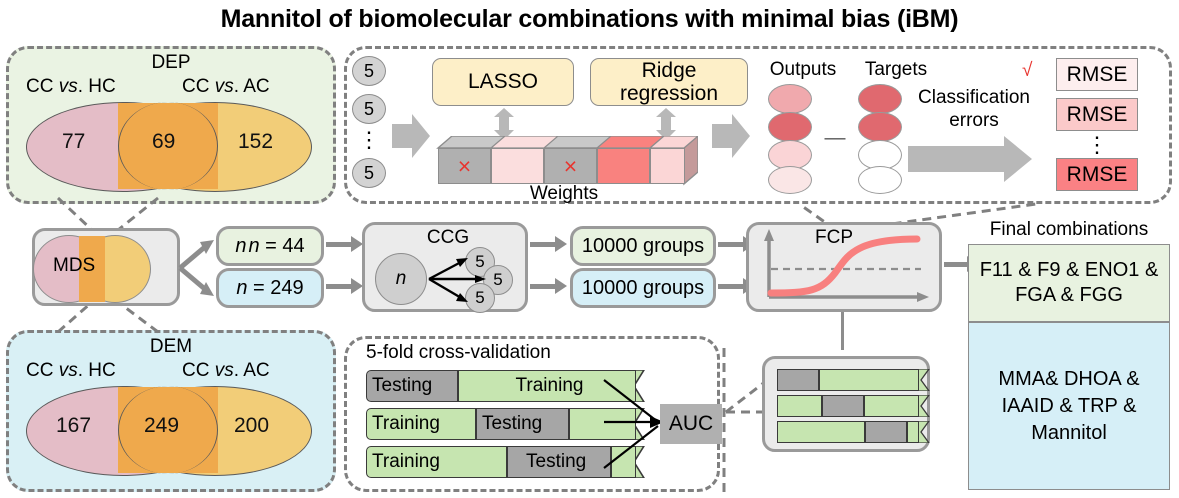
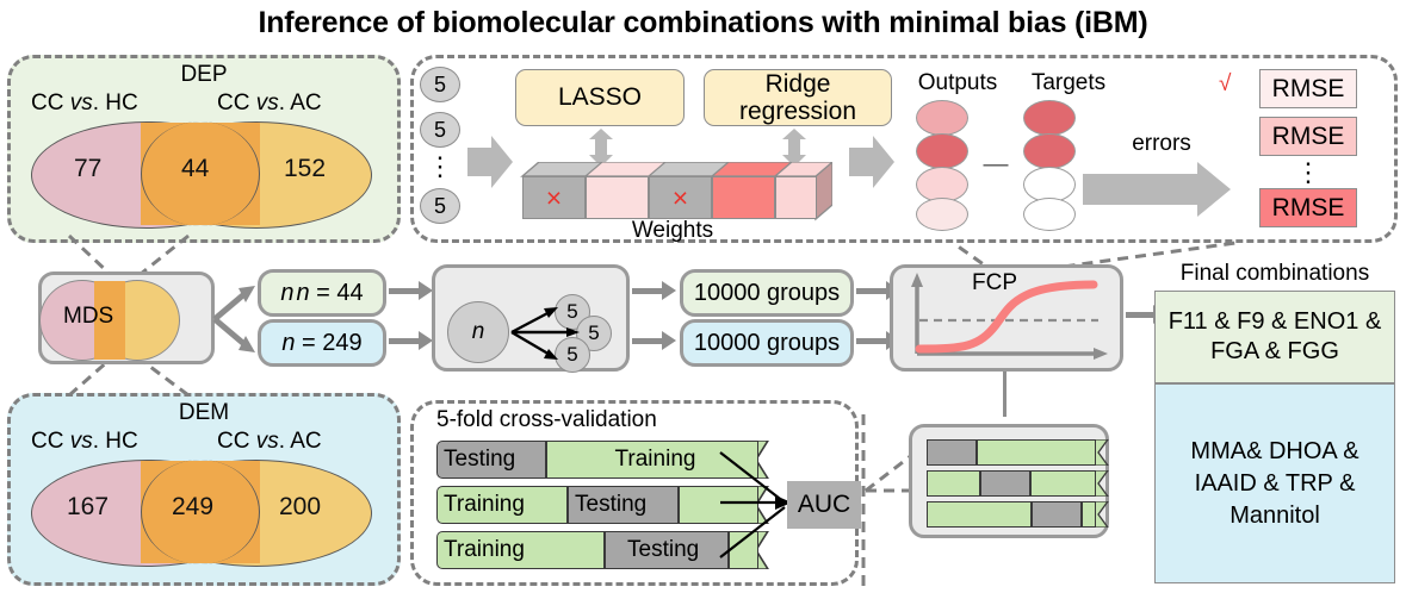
- Mannitol of biomolecular combinations with minimal bias (iBM)
+ Inference of biomolecular combinations with minimal bias (iBM)
  DEP
  CC vs. HC
  CC vs. AC
  77
- 69
+ 44
  152
  DEM
  CC vs. HC
  CC vs. AC
  167
  249
  200
  MDS
  n
  n = 44
  n = 249
- CCG
  n
  5
  5
  5
  10000 groups
  10000 groups
  5
  5
  ⋮
  5
  LASSO
  Ridge regression
  ×
  ×
  Weights
  Outputs
  Targets
  —
- Classification
  errors
  √
  RMSE
  RMSE
  ⋮
  RMSE
  FCP
  Final combinations
  F11 & F9 & ENO1 & FGA & FGG
  MMA& DHOA & IAAID & TRP & Mannitol
  5-fold cross-validation
  Testing
  Training
  Training
  Testing
  Training
  Testing
  AUC
